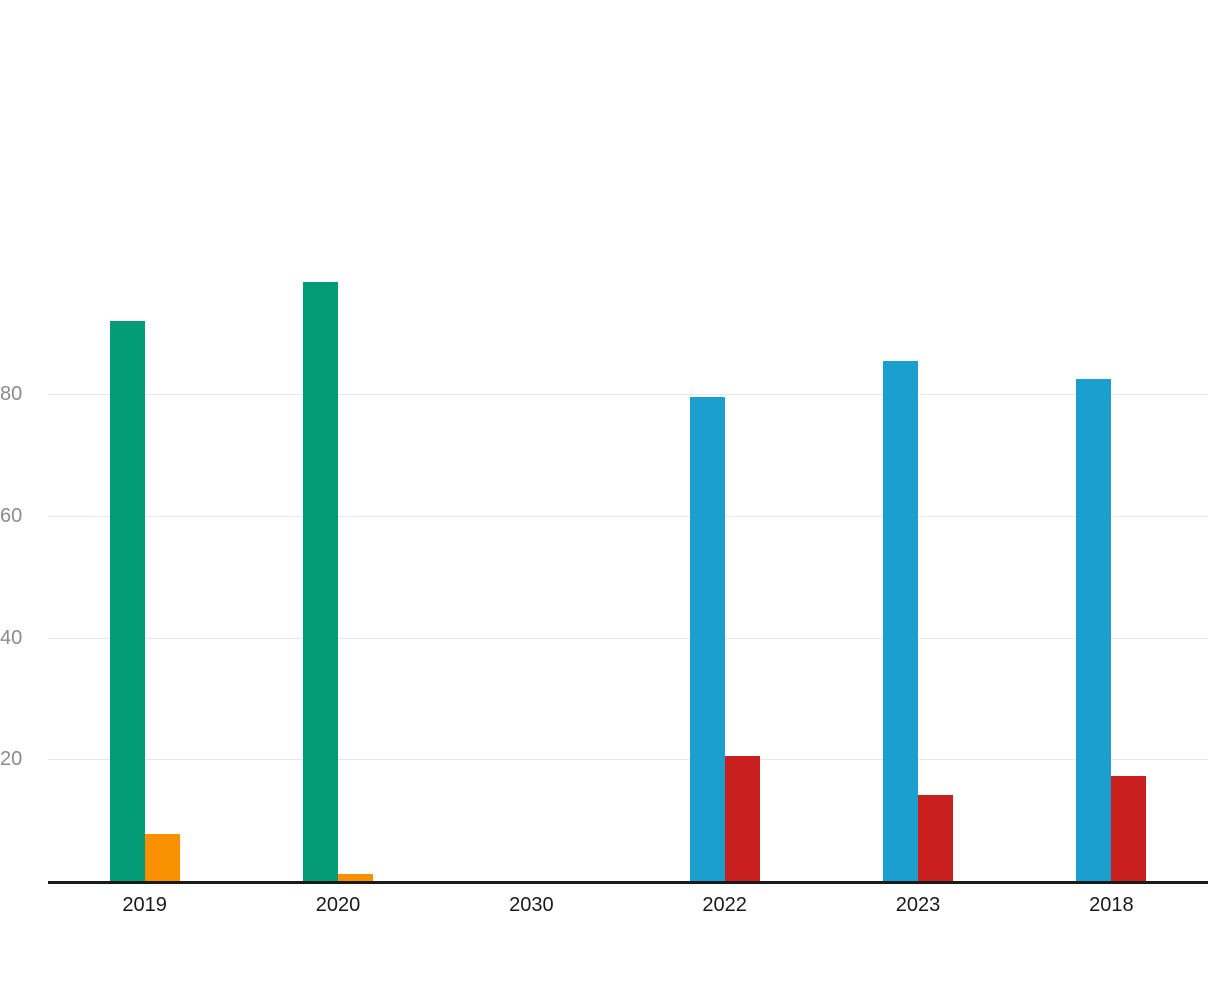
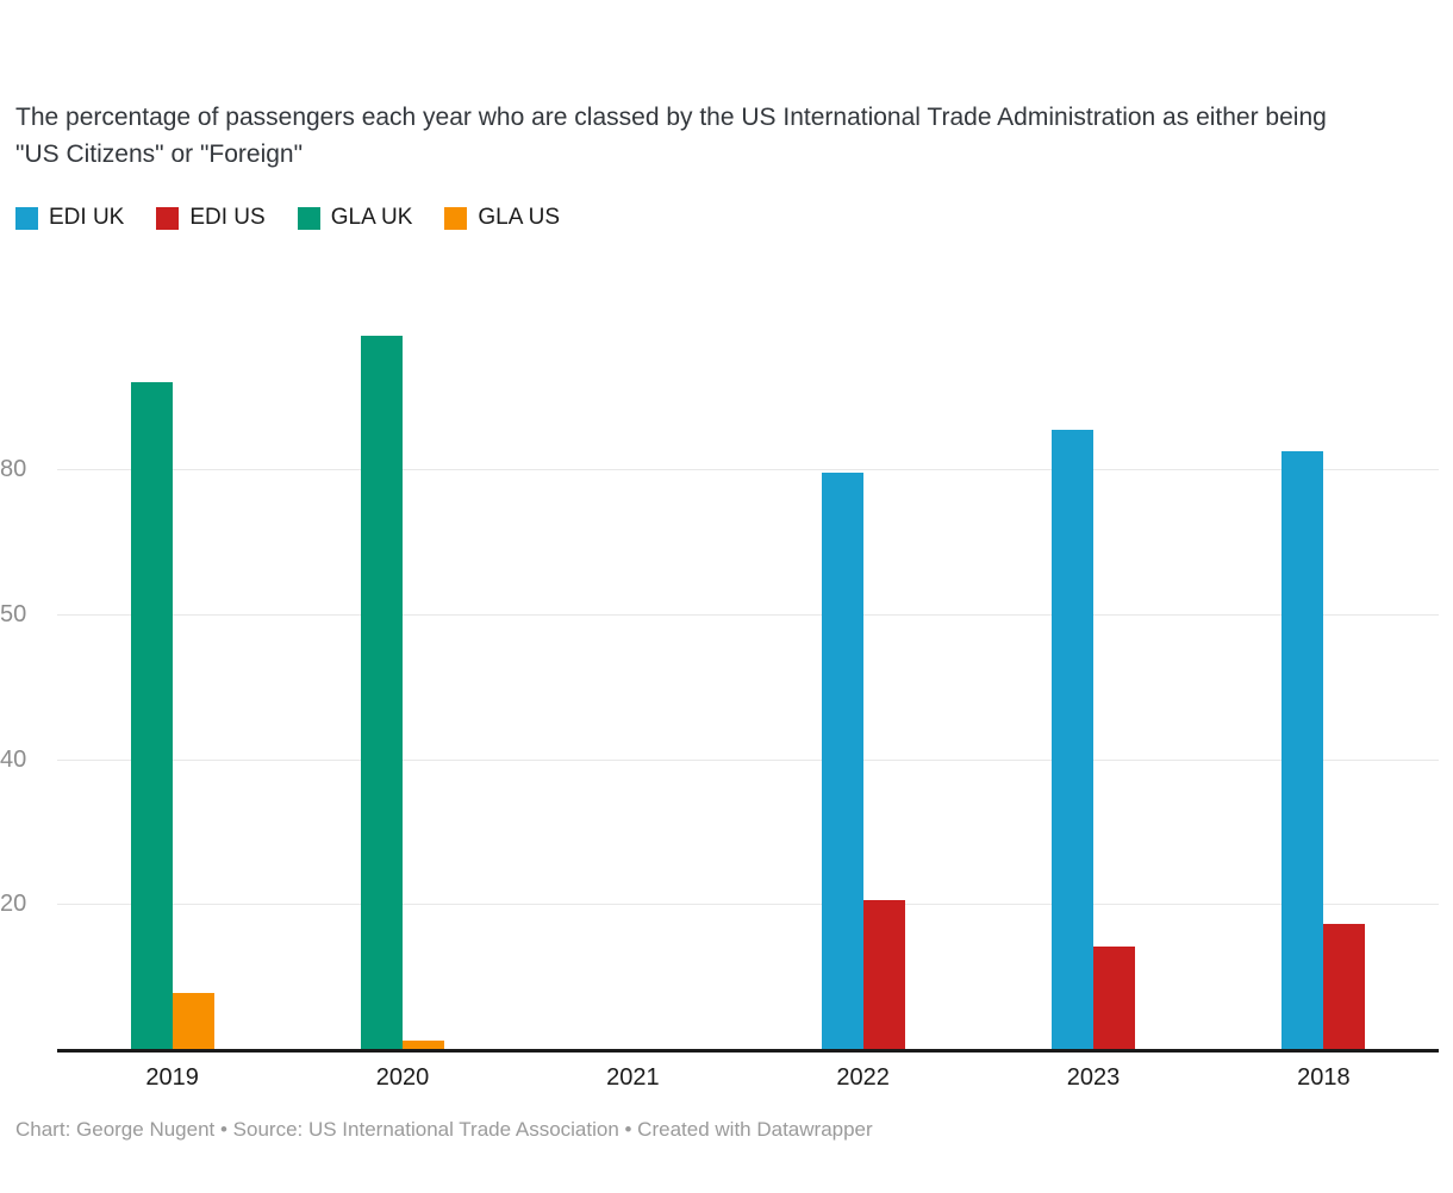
+ The percentage of passengers each year who are classed by the US International Trade Administration as either being "US Citizens" or "Foreign"
+ EDI UK
+ EDI US
+ GLA UK
+ GLA US
  20
  40
- 60
+ 50
  80
  2019
  2020
- 2030
+ 2021
  2022
  2023
  2018
+ Chart: George Nugent • Source: US International Trade Association • Created with Datawrapper
